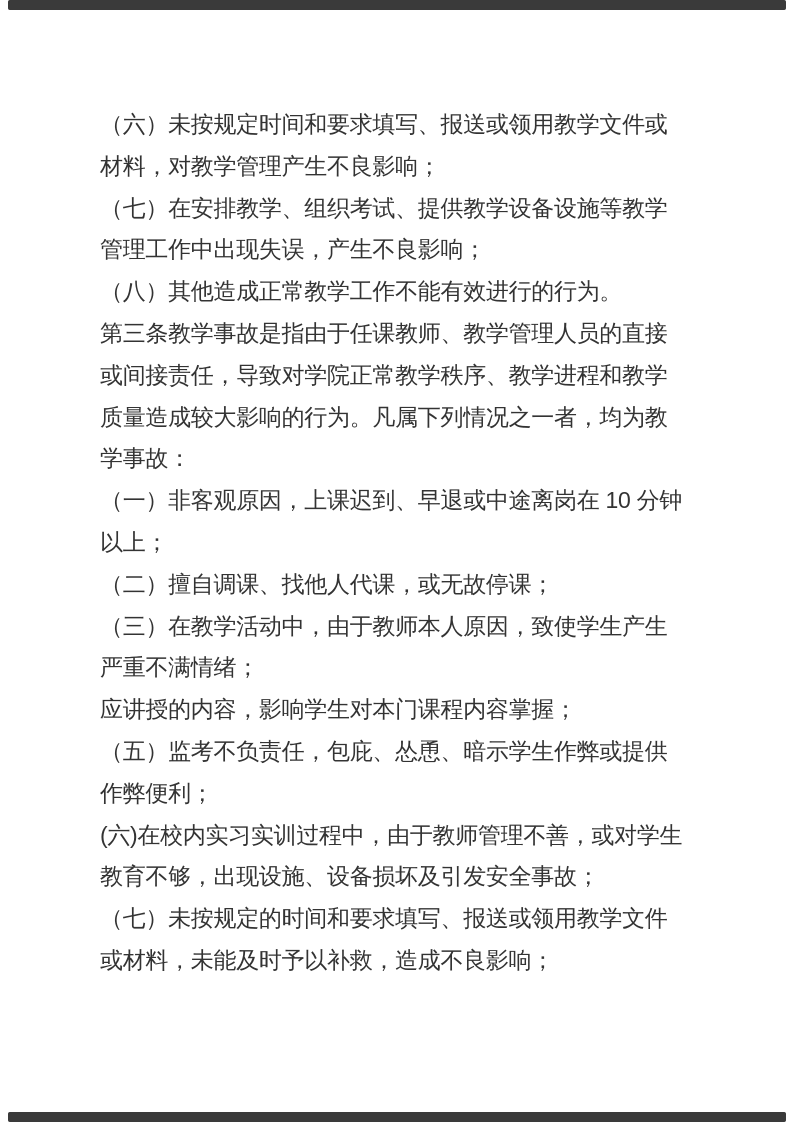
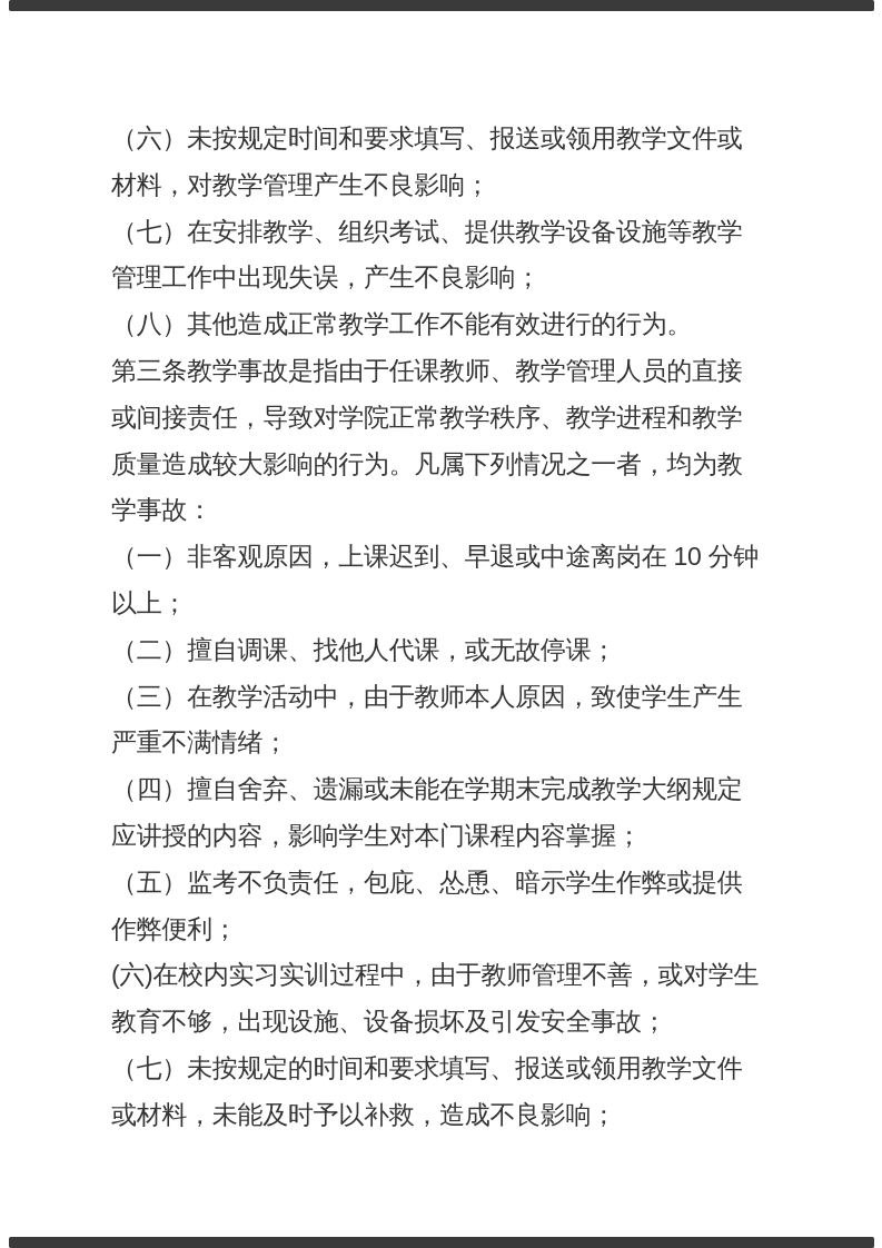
  （六）未按规定时间和要求填写、报送或领用教学文件或
  材料，对教学管理产生不良影响；
  （七）在安排教学、组织考试、提供教学设备设施等教学
  管理工作中出现失误，产生不良影响；
  （八）其他造成正常教学工作不能有效进行的行为。
  第三条教学事故是指由于任课教师、教学管理人员的直接
  或间接责任，导致对学院正常教学秩序、教学进程和教学
  质量造成较大影响的行为。凡属下列情况之一者，均为教
  学事故：
  （一）非客观原因，上课迟到、早退或中途离岗在 10 分钟
  以上；
  （二）擅自调课、找他人代课，或无故停课；
  （三）在教学活动中，由于教师本人原因，致使学生产生
  严重不满情绪；
+ （四）擅自舍弃、遗漏或未能在学期末完成教学大纲规定
  应讲授的内容，影响学生对本门课程内容掌握；
  （五）监考不负责任，包庇、怂恿、暗示学生作弊或提供
  作弊便利；
  (六)在校内实习实训过程中，由于教师管理不善，或对学生
  教育不够，出现设施、设备损坏及引发安全事故；
  （七）未按规定的时间和要求填写、报送或领用教学文件
  或材料，未能及时予以补救，造成不良影响；
